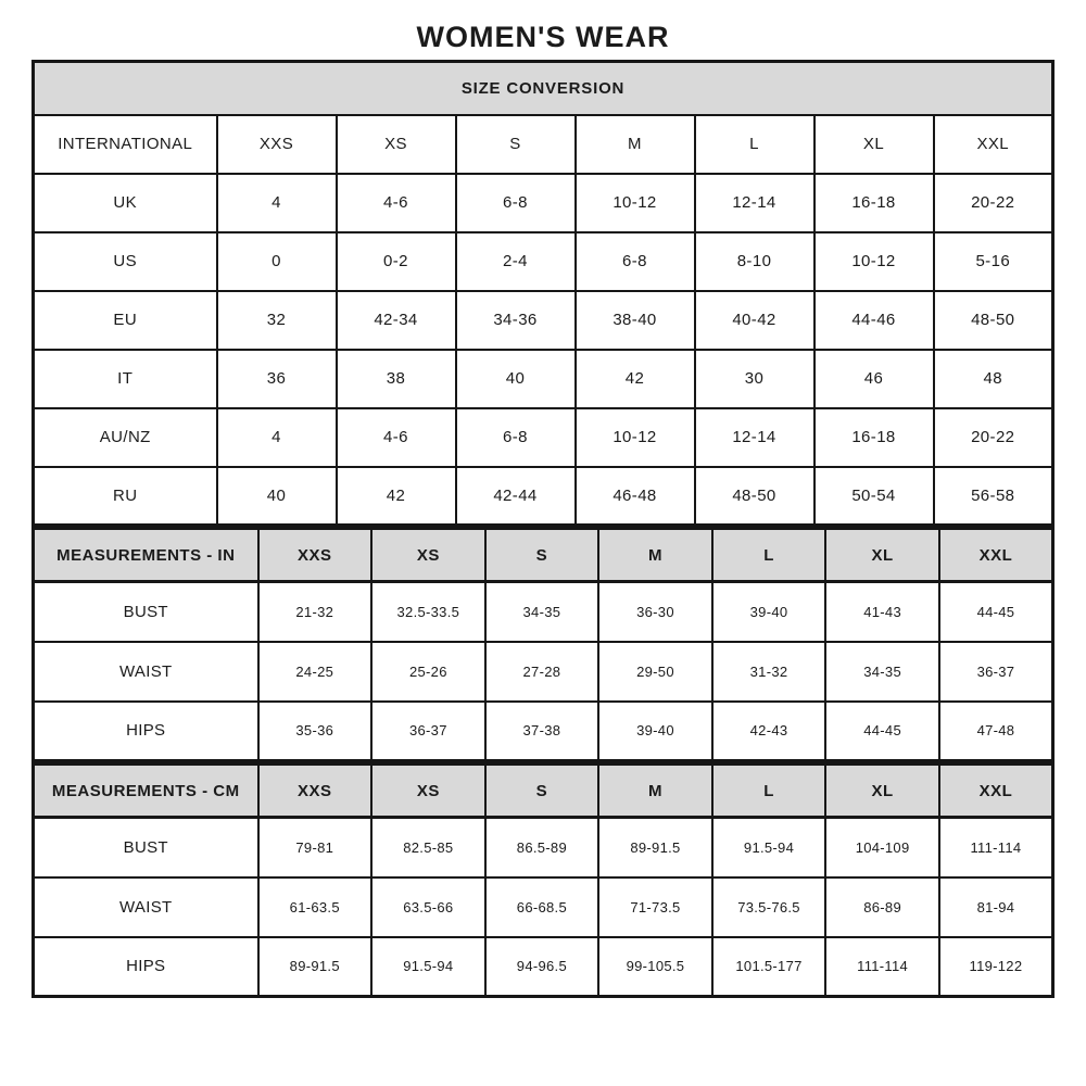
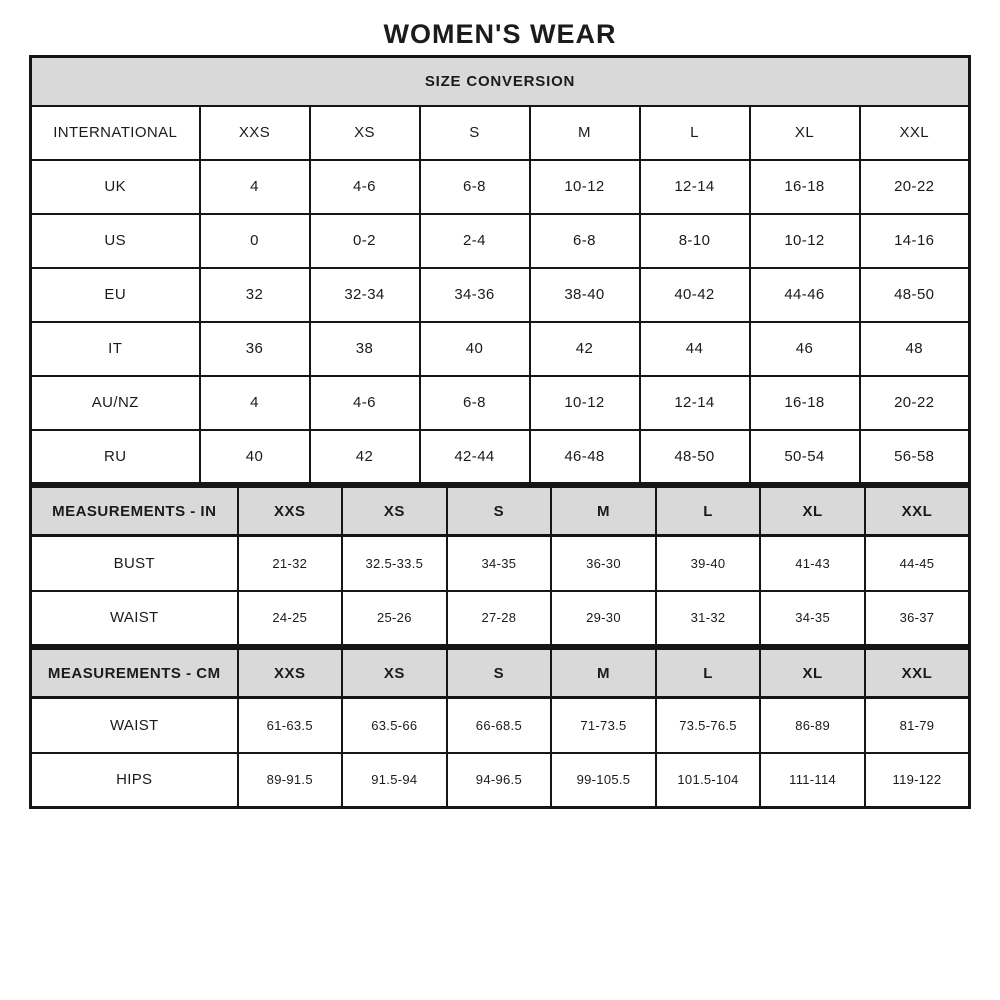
  WOMEN'S WEAR
  SIZE CONVERSION
  INTERNATIONAL	XXS	XS	S	M	L	XL	XXL
  UK	4	4-6	6-8	10-12	12-14	16-18	20-22
- US	0	0-2	2-4	6-8	8-10	10-12	5-16
+ US	0	0-2	2-4	6-8	8-10	10-12	14-16
- EU	32	42-34	34-36	38-40	40-42	44-46	48-50
+ EU	32	32-34	34-36	38-40	40-42	44-46	48-50
- IT	36	38	40	42	30	46	48
+ IT	36	38	40	42	44	46	48
  AU/NZ	4	4-6	6-8	10-12	12-14	16-18	20-22
  RU	40	42	42-44	46-48	48-50	50-54	56-58
  MEASUREMENTS - IN	XXS	XS	S	M	L	XL	XXL
  BUST	21-32	32.5-33.5	34-35	36-30	39-40	41-43	44-45
- WAIST	24-25	25-26	27-28	29-50	31-32	34-35	36-37
+ WAIST	24-25	25-26	27-28	29-30	31-32	34-35	36-37
- HIPS	35-36	36-37	37-38	39-40	42-43	44-45	47-48
  MEASUREMENTS - CM	XXS	XS	S	M	L	XL	XXL
- BUST	79-81	82.5-85	86.5-89	89-91.5	91.5-94	104-109	111-114
- WAIST	61-63.5	63.5-66	66-68.5	71-73.5	73.5-76.5	86-89	81-94
+ WAIST	61-63.5	63.5-66	66-68.5	71-73.5	73.5-76.5	86-89	81-79
- HIPS	89-91.5	91.5-94	94-96.5	99-105.5	101.5-177	111-114	119-122
+ HIPS	89-91.5	91.5-94	94-96.5	99-105.5	101.5-104	111-114	119-122
